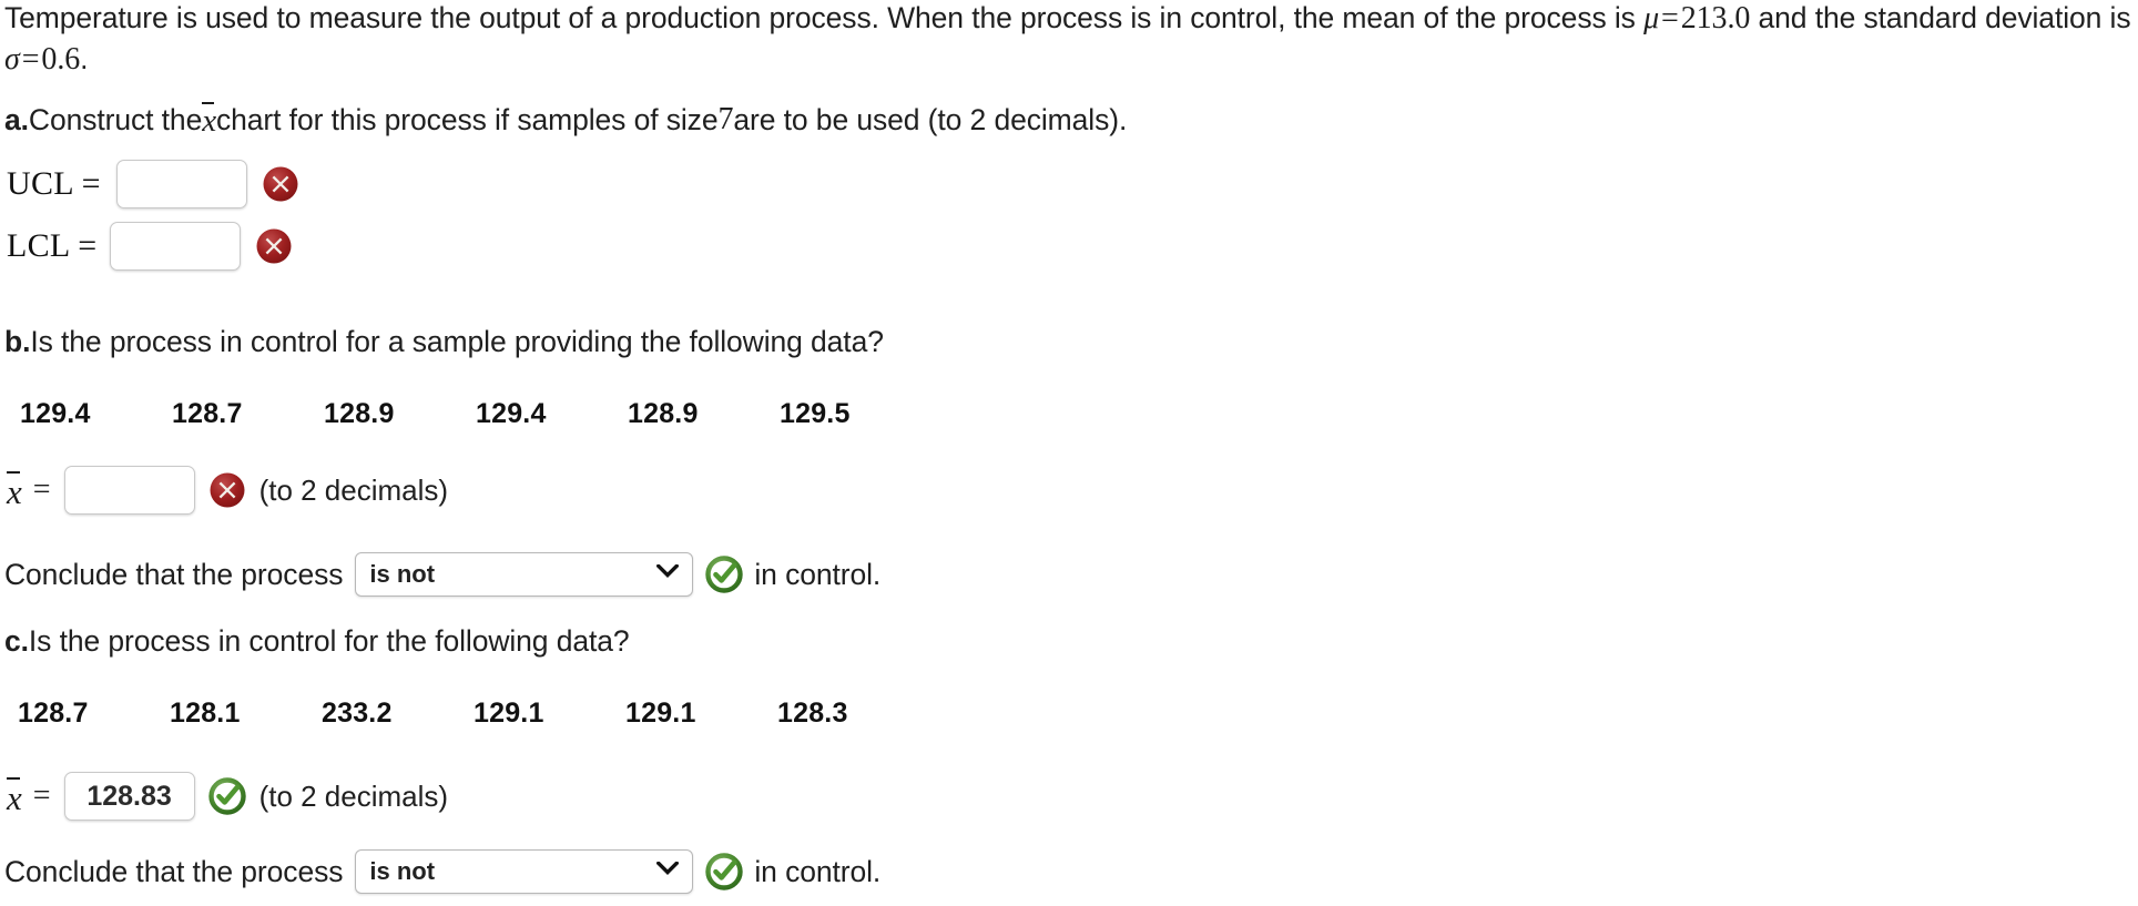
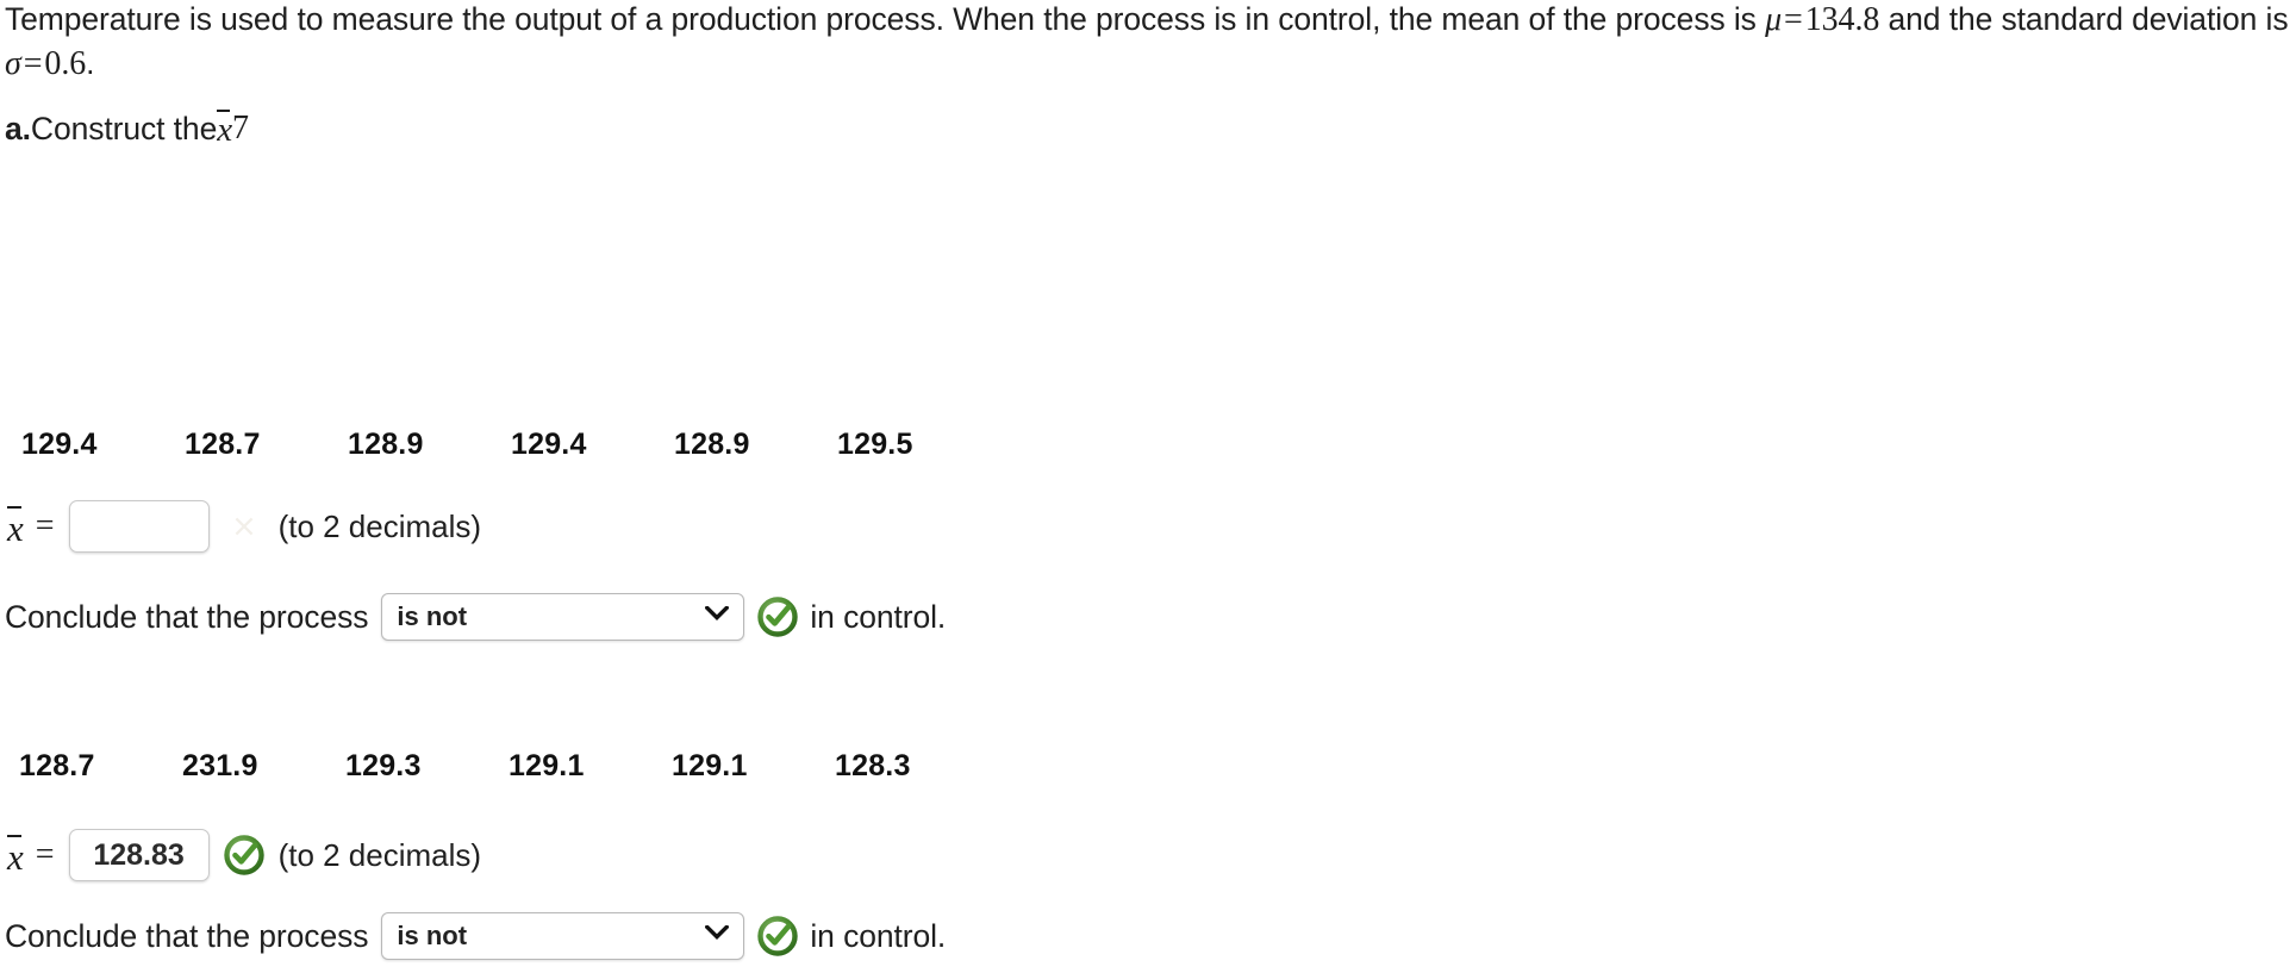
- Temperature is used to measure the output of a production process. When the process is in control, the mean of the process is μ=213.0 and the standard deviation is σ=0.6.
+ Temperature is used to measure the output of a production process. When the process is in control, the mean of the process is μ=134.8 and the standard deviation is σ=0.6.
  a.
  Construct the
  x
- chart for this process if samples of size
  7
- are to be used (to 2 decimals).
- UCL =
- LCL =
- b.
- Is the process in control for a sample providing the following data?
  129.4
  128.7
  128.9
  129.4
  128.9
  129.5
  x
  =
  (to 2 decimals)
  Conclude that the process
  is not
  in control.
- c.
- Is the process in control for the following data?
  128.7
- 128.1
+ 231.9
- 233.2
+ 129.3
  129.1
  129.1
  128.3
  x
  =
  128.83
  (to 2 decimals)
  Conclude that the process
  is not
  in control.
